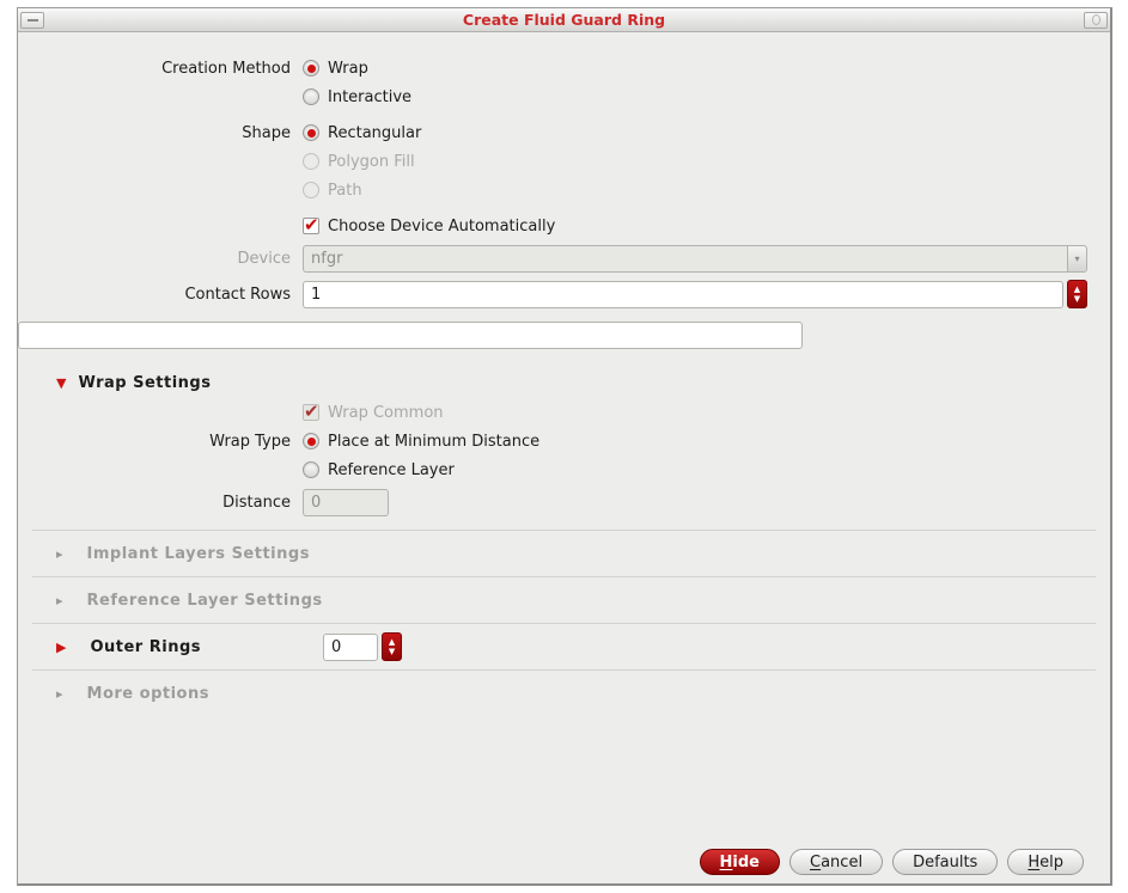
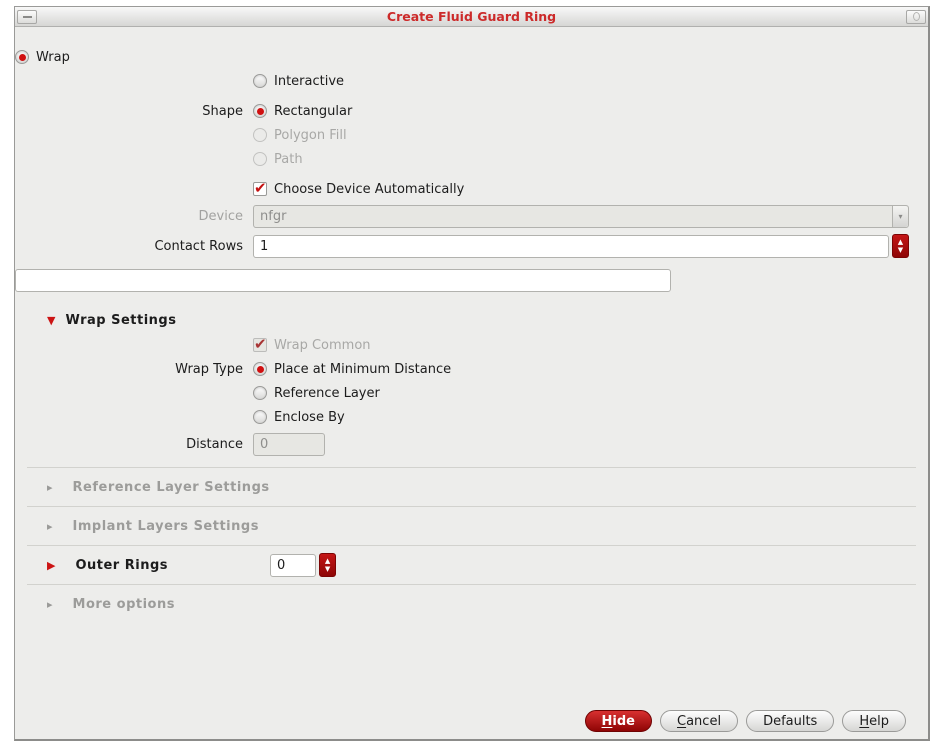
  Create Fluid Guard Ring
- Creation Method
  Wrap
  Interactive
  Shape
  Rectangular
  Polygon Fill
  Path
  Choose Device Automatically
  Device
  nfgr
  ▾
  Contact Rows
  1
  ▲
  ▼
  ▼
  Wrap Settings
  Wrap Common
  Wrap Type
  Place at Minimum Distance
  Reference Layer
+ Enclose By
  Distance
  0
  ▸
- Implant Layers Settings
+ Reference Layer Settings
  ▸
- Reference Layer Settings
+ Implant Layers Settings
  ▶
  Outer Rings
  0
  ▲
  ▼
  ▸
  More options
  H
  ide
  C
  ancel
  Defaults
  H
  elp
